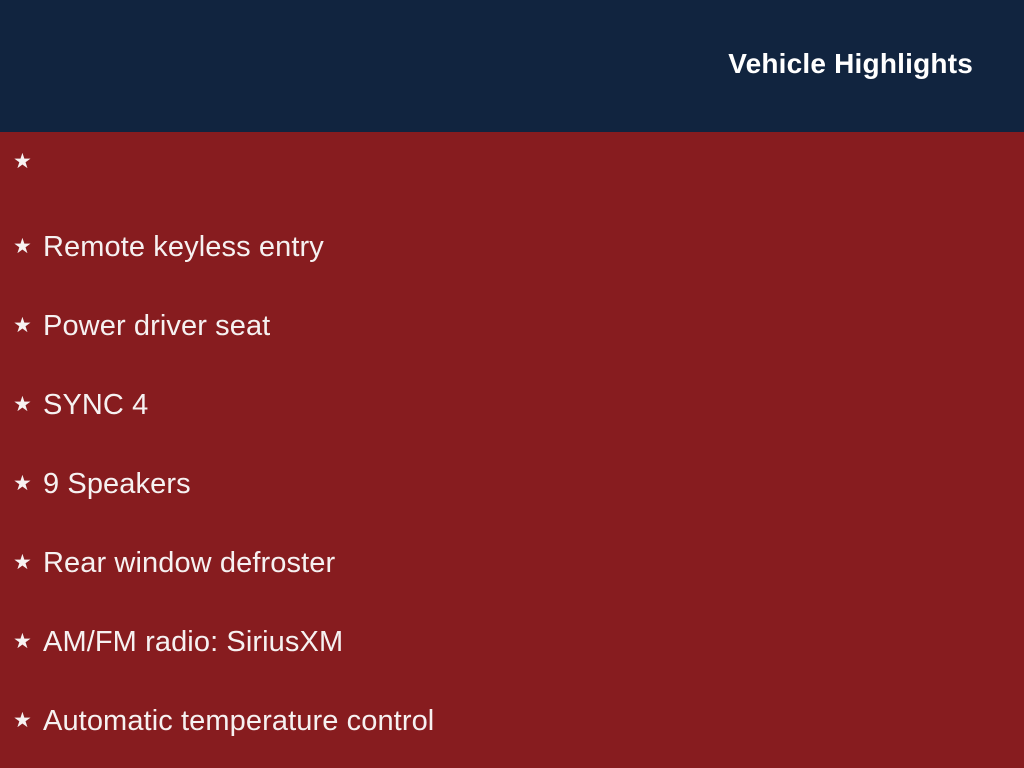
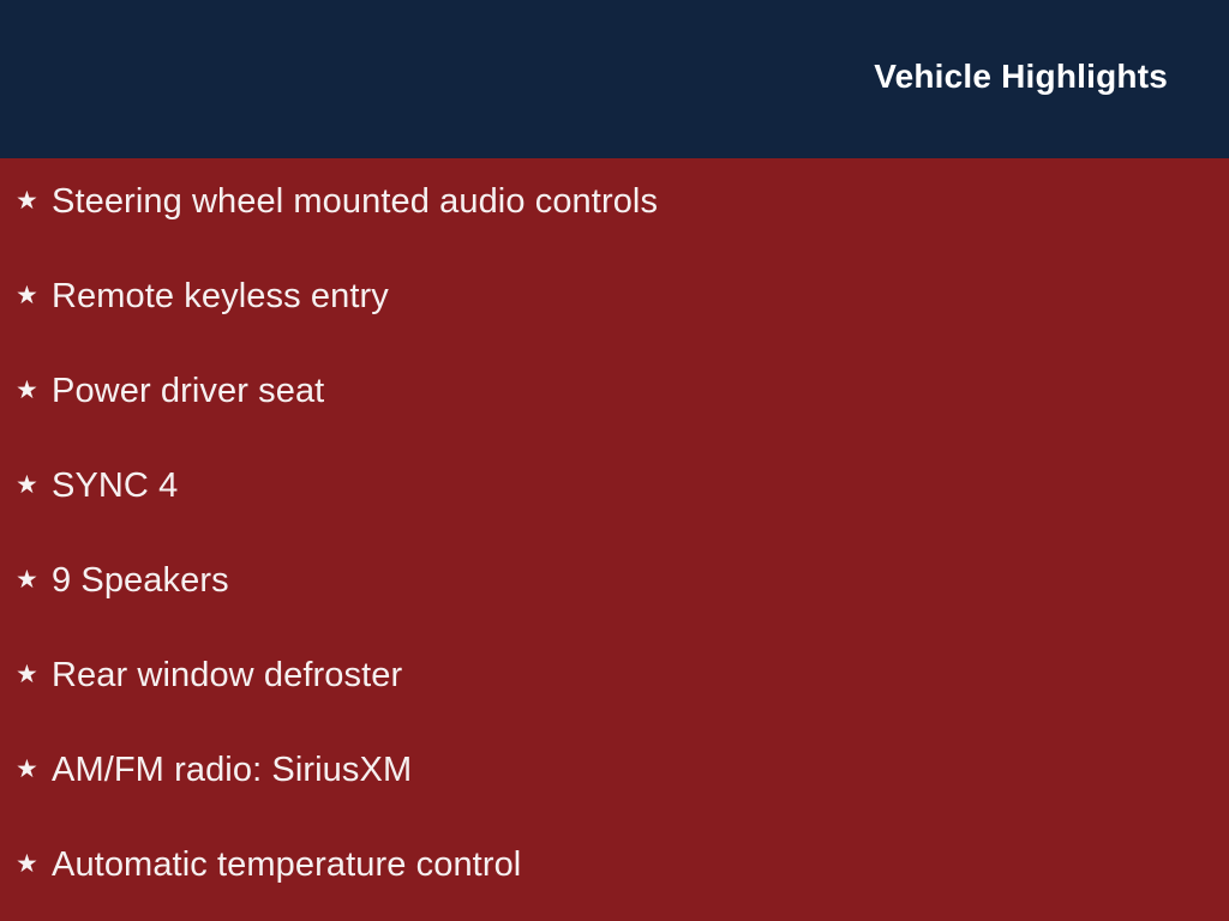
  Vehicle Highlights
  ★
+ Steering wheel mounted audio controls
  ★
  Remote keyless entry
  ★
  Power driver seat
  ★
  SYNC 4
  ★
  9 Speakers
  ★
  Rear window defroster
  ★
  AM/FM radio: SiriusXM
  ★
  Automatic temperature control
